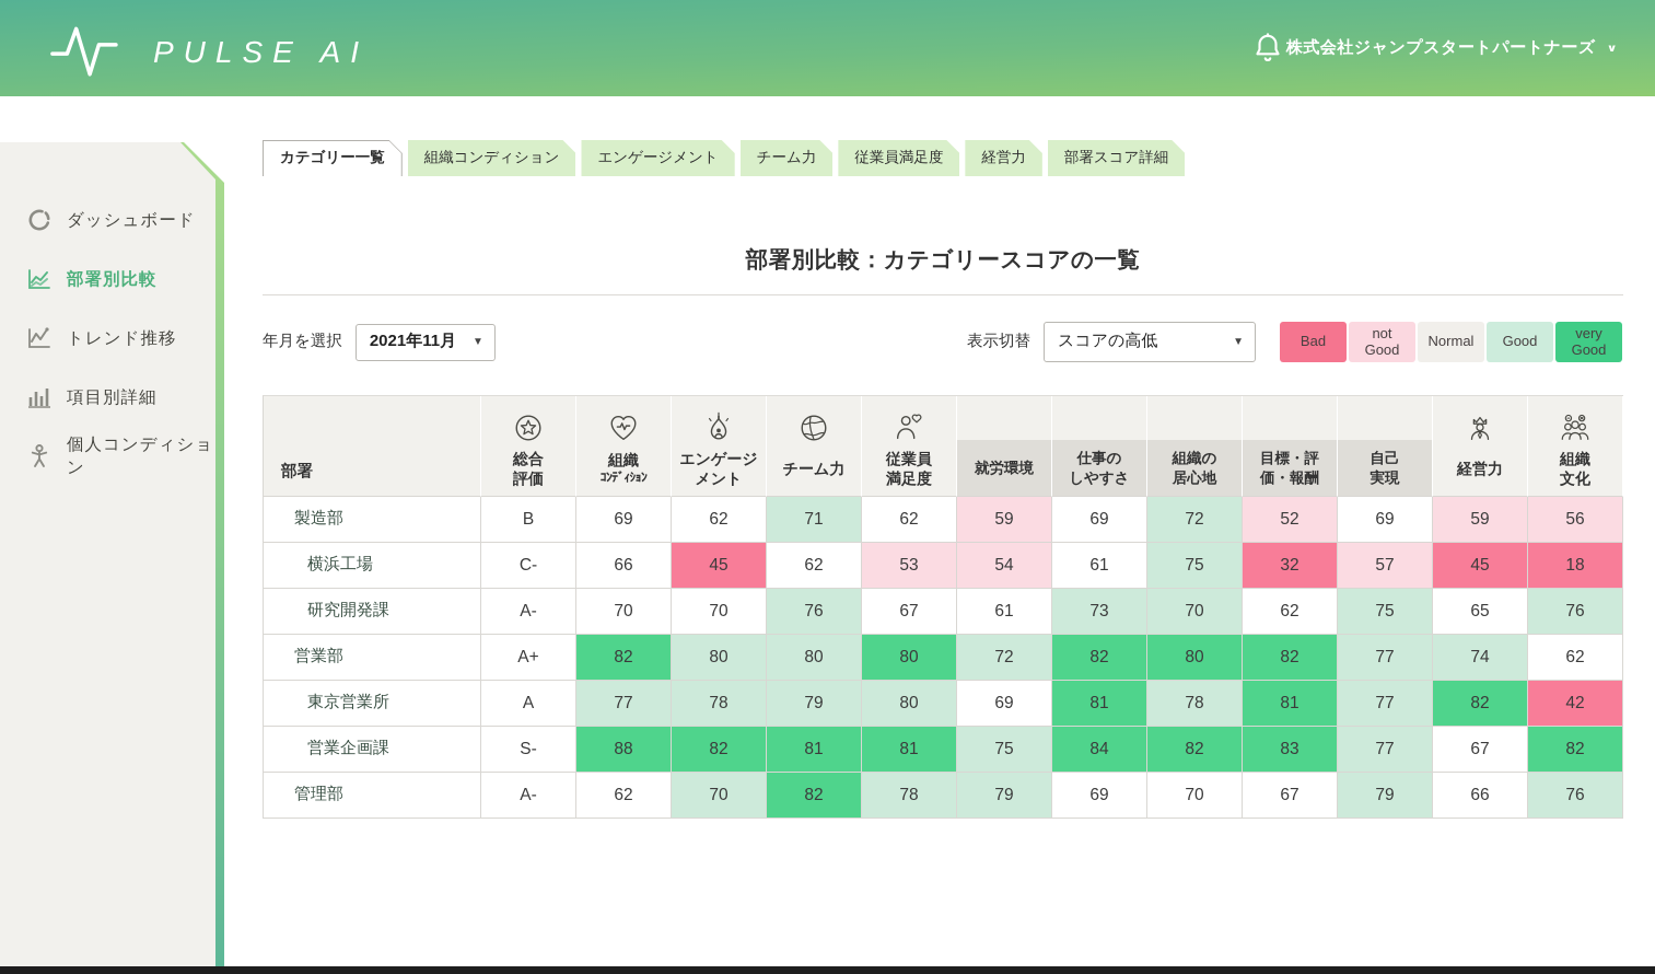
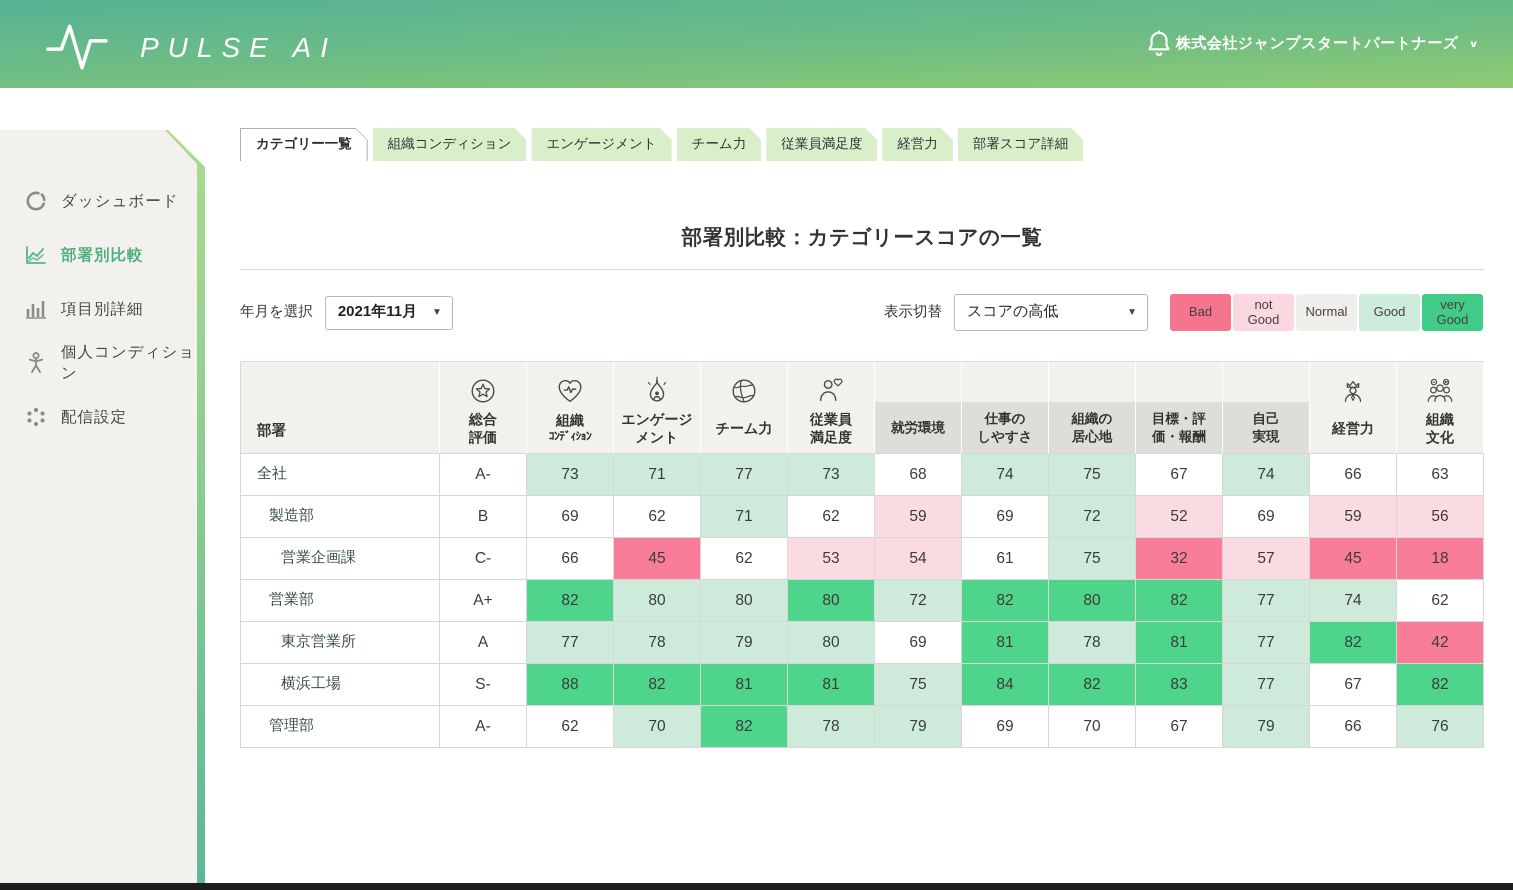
  PULSE AI
  株式会社ジャンプスタートパートナーズ
  ∨
  ダッシュボード
  部署別比較
- トレンド推移
  項目別詳細
  個人コンディション
+ 配信設定
  カテゴリー一覧
  組織コンディション
  エンゲージメント
  チーム力
  従業員満足度
  経営力
  部署スコア詳細
  部署別比較：カテゴリースコアの一覧
  年月を選択
  2021年11月
  ▼
  表示切替
  スコアの高低
  ▼
  Bad
  not
  Good
  Normal
  Good
  very
  Good
  部署	総合評価	組織ｺﾝﾃﾞｨｼｮﾝ	エンゲージメント	チーム力	従業員満足度	就労環境	仕事のしやすさ	組織の居心地	目標・評価・報酬	自己実現	経営力	組織文化
+ 全社	A-	73	71	77	73	68	74	75	67	74	66	63
  製造部	B	69	62	71	62	59	69	72	52	69	59	56
- 横浜工場	C-	66	45	62	53	54	61	75	32	57	45	18
+ 営業企画課	C-	66	45	62	53	54	61	75	32	57	45	18
- 研究開発課	A-	70	70	76	67	61	73	70	62	75	65	76
  営業部	A+	82	80	80	80	72	82	80	82	77	74	62
  東京営業所	A	77	78	79	80	69	81	78	81	77	82	42
- 営業企画課	S-	88	82	81	81	75	84	82	83	77	67	82
+ 横浜工場	S-	88	82	81	81	75	84	82	83	77	67	82
  管理部	A-	62	70	82	78	79	69	70	67	79	66	76
